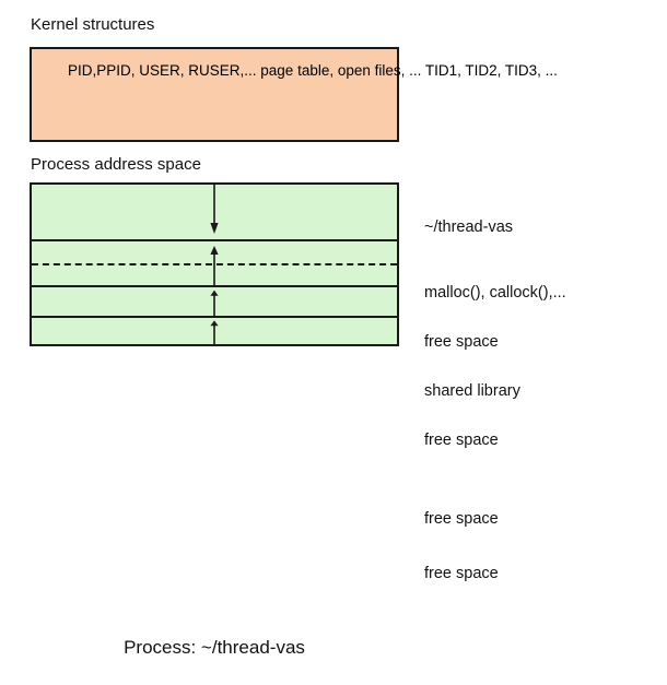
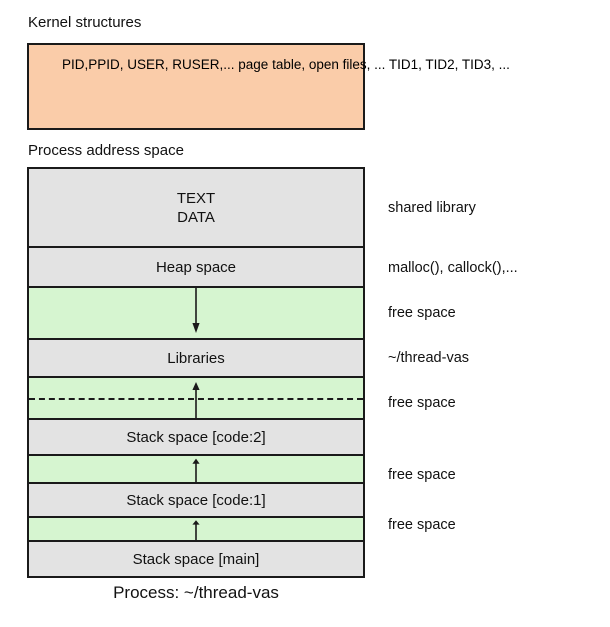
  Kernel structures
  PID,PPID, USER, RUSER,... page table, open files, ... TID1, TID2, TID3, ...
  Process address space
+ TEXT
+ DATA
+ Heap space
+ Libraries
+ Stack space [code:2]
+ Stack space [code:1]
+ Stack space [main]
- ~/thread-vas
+ shared library
  malloc(), callock(),...
  free space
- shared library
+ ~/thread-vas
  free space
  free space
  free space
  Process: ~/thread-vas
